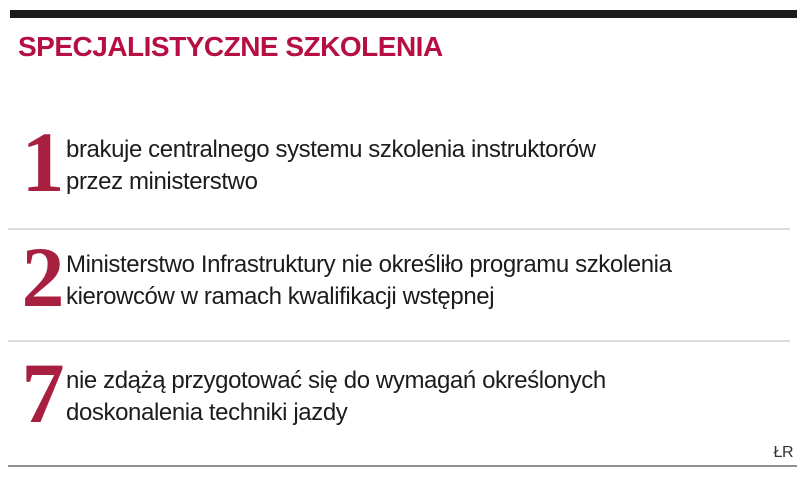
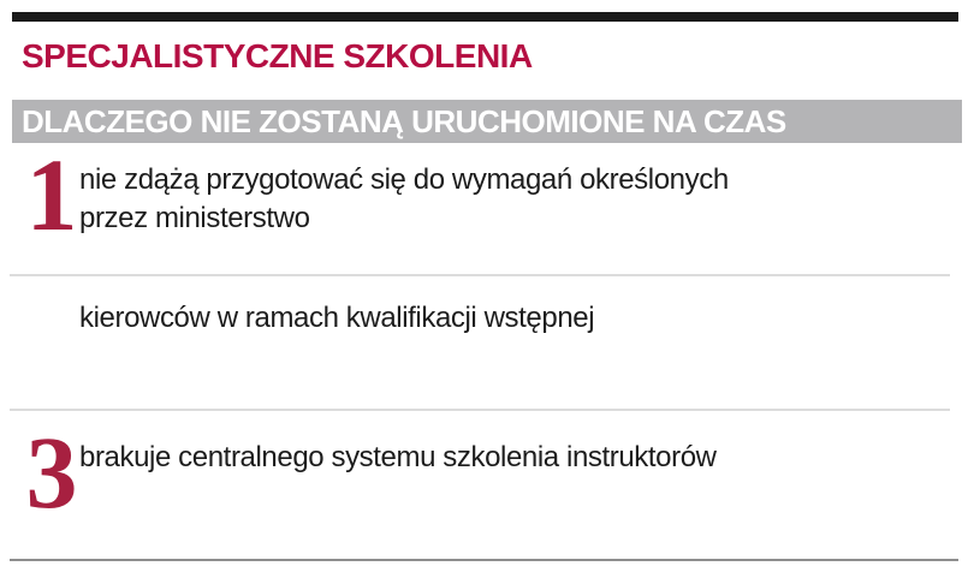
  SPECJALISTYCZNE SZKOLENIA
+ DLACZEGO NIE ZOSTANĄ URUCHOMIONE NA CZAS
  1
- brakuje centralnego systemu szkolenia instruktorów
+ nie zdążą przygotować się do wymagań określonych
  przez ministerstwo
- 2
- Ministerstwo Infrastruktury nie określiło programu szkolenia
  kierowców w ramach kwalifikacji wstępnej
- 7
+ 3
- nie zdążą przygotować się do wymagań określonych
+ brakuje centralnego systemu szkolenia instruktorów
- doskonalenia techniki jazdy
- ŁR
